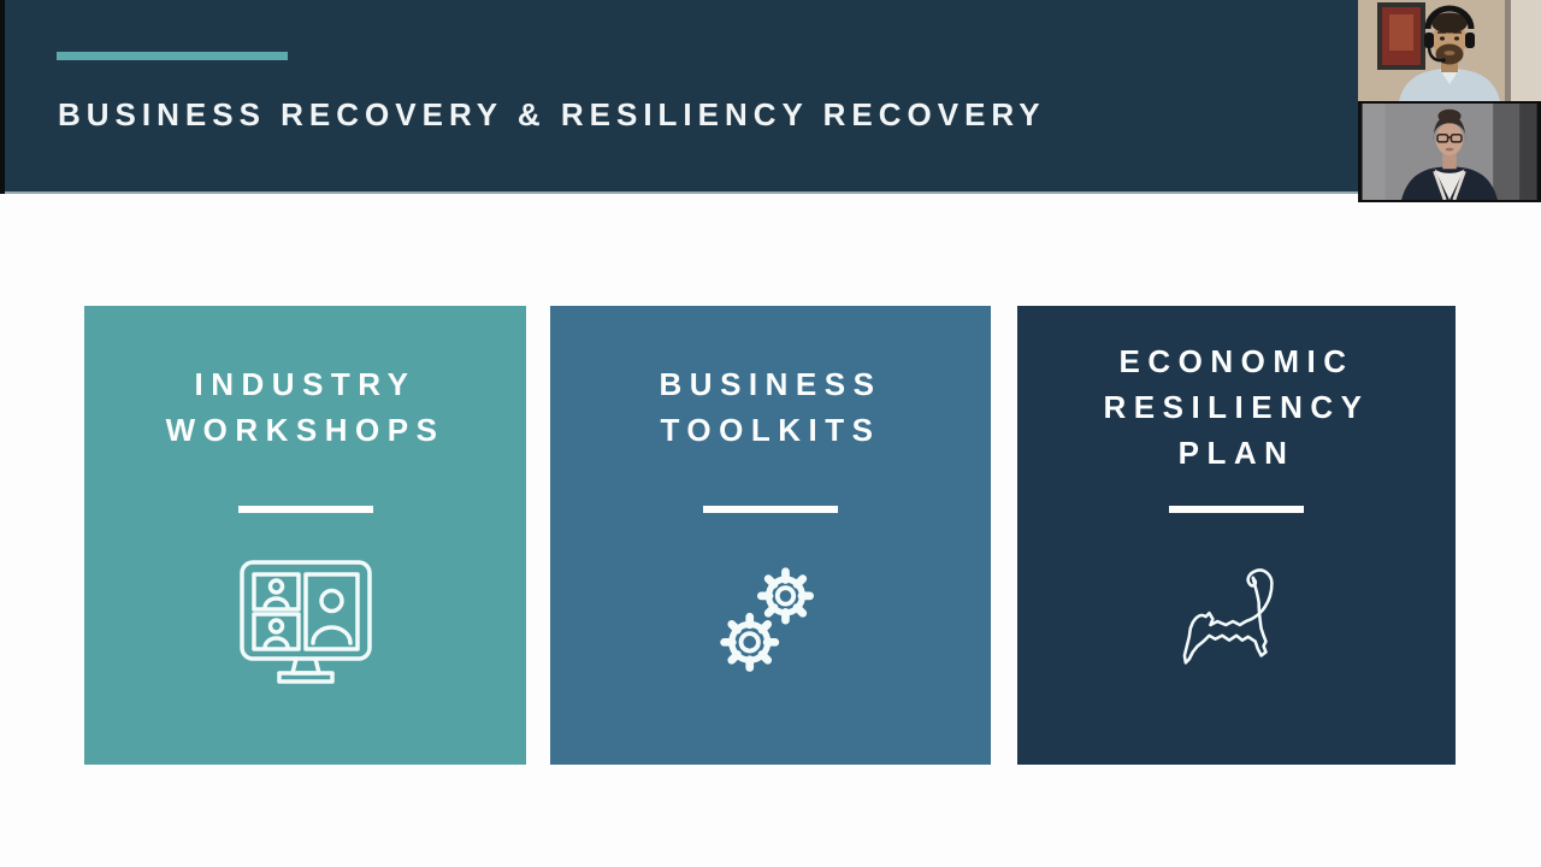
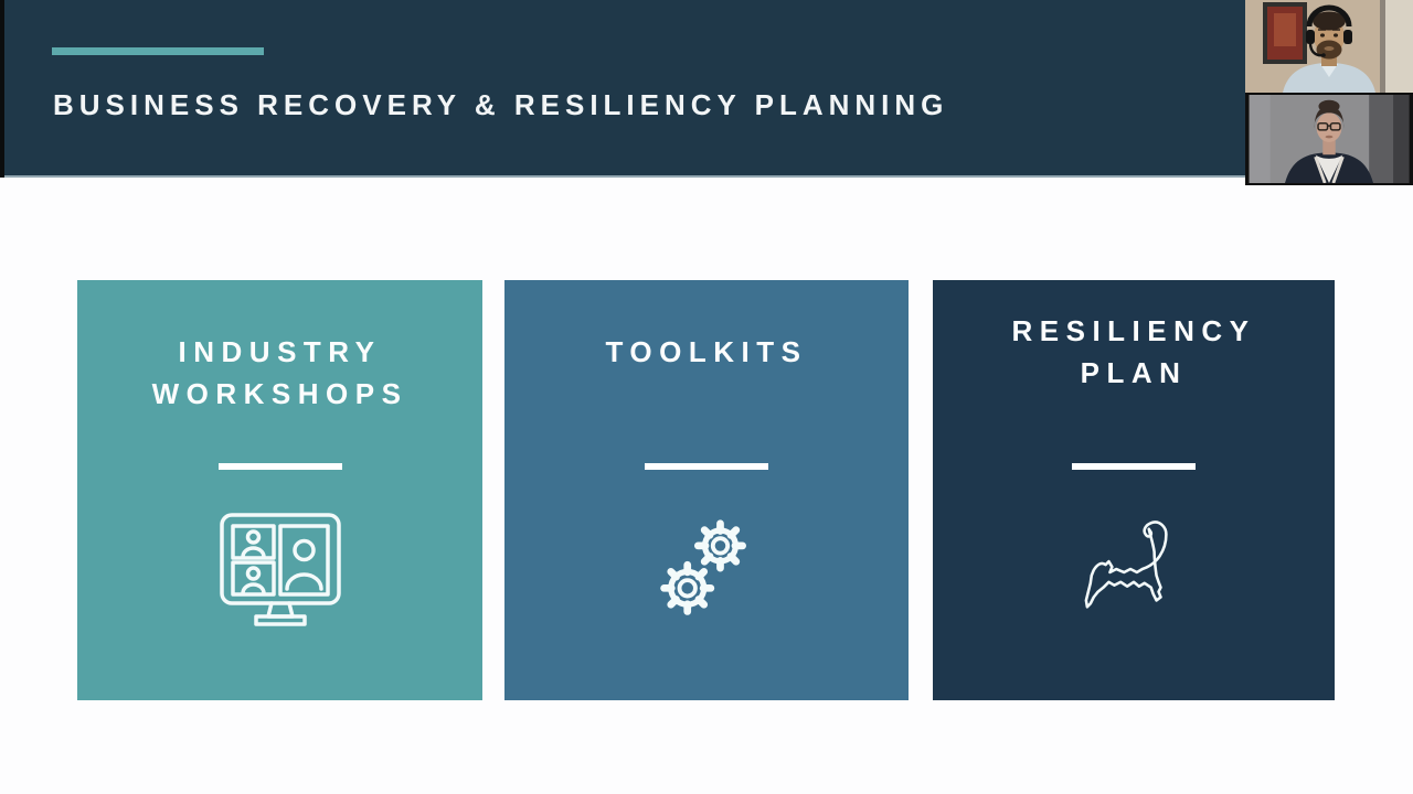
- BUSINESS RECOVERY & RESILIENCY RECOVERY
+ BUSINESS RECOVERY & RESILIENCY PLANNING
  INDUSTRY
  WORKSHOPS
- BUSINESS
  TOOLKITS
- ECONOMIC
  RESILIENCY
  PLAN
